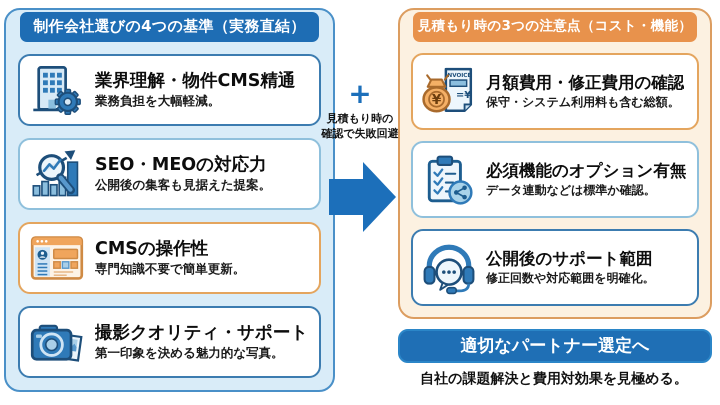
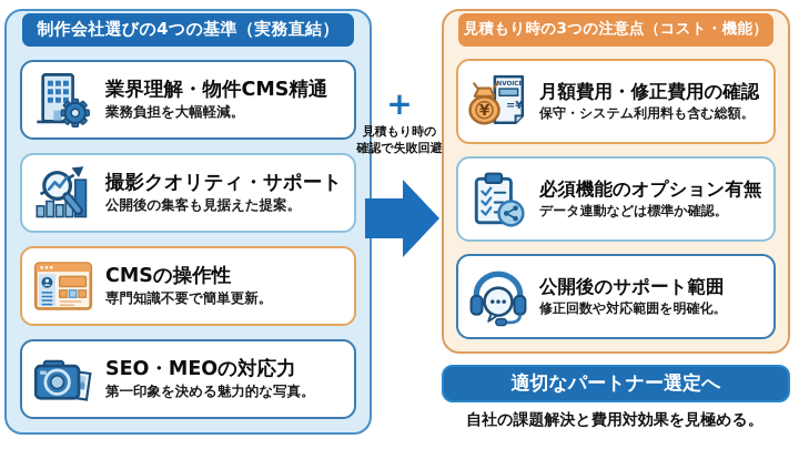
  制作会社選びの4つの基準（実務直結）
  業界理解・物件CMS精通
  業務負担を大幅軽減。
- SEO・MEOの対応力
+ 撮影クオリティ・サポート
  公開後の集客も見据えた提案。
  CMSの操作性
  専門知識不要で簡単更新。
- 撮影クオリティ・サポート
+ SEO・MEOの対応力
  第一印象を決める魅力的な写真。
  +
  見積もり時の
  確認で失敗回避
  見積もり時の3つの注意点（コスト・機能）
  =¥
  ¥
  月額費用・修正費用の確認
  保守・システム利用料も含む総額。
  必須機能のオプション有無
  データ連動などは標準か確認。
  公開後のサポート範囲
  修正回数や対応範囲を明確化。
  適切なパートナー選定へ
  自社の課題解決と費用対効果を見極める。
